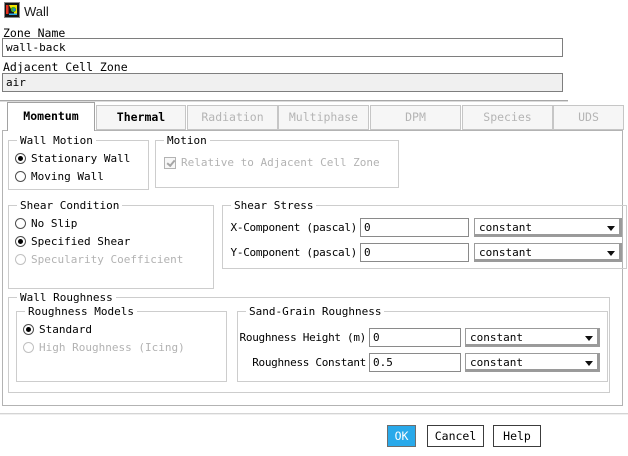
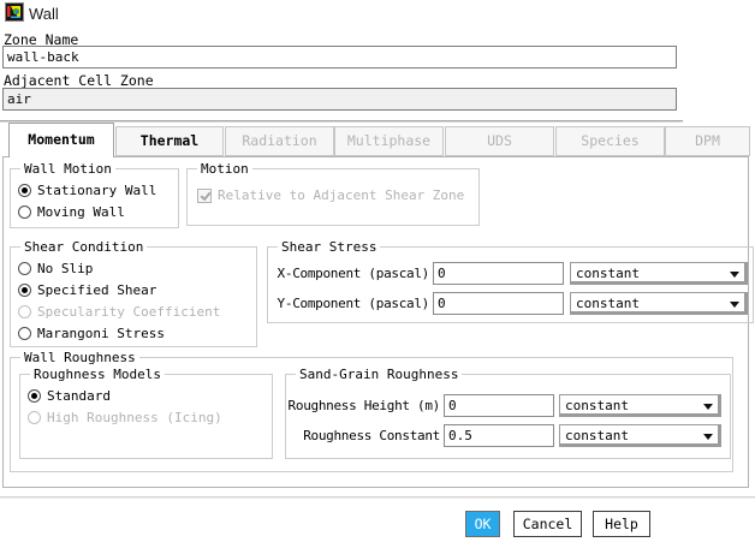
  Wall
  Zone Name
  wall-back
  Adjacent Cell Zone
  air
  Momentum
  Thermal
  Radiation
  Multiphase
- DPM
+ UDS
  Species
- UDS
+ DPM
  Wall Motion
  Stationary Wall
  Moving Wall
  Motion
- Relative to Adjacent Cell Zone
+ Relative to Adjacent Shear Zone
  Shear Condition
  No Slip
  Specified Shear
  Specularity Coefficient
+ Marangoni Stress
  Shear Stress
  X-Component (pascal)
  0
  constant
  Y-Component (pascal)
  0
  constant
  Wall Roughness
  Roughness Models
  Standard
  High Roughness (Icing)
  Sand-Grain Roughness
  Roughness Height (m)
  0
  constant
  Roughness Constant
  0.5
  constant
  OK
  Cancel
  Help
